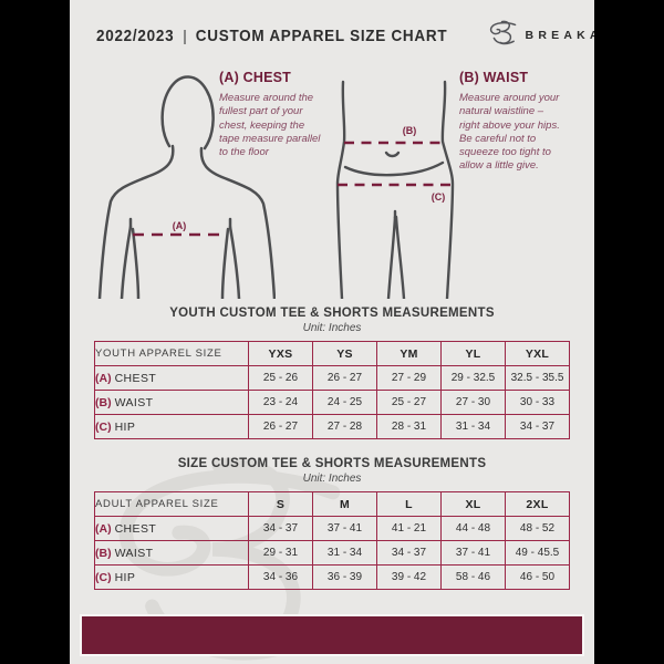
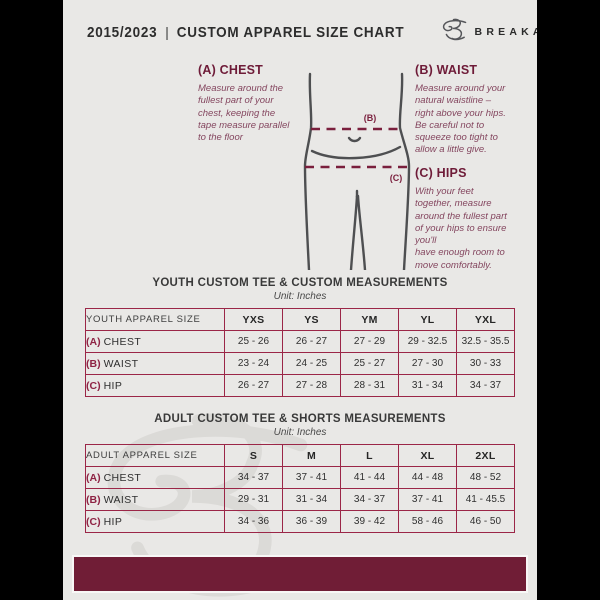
- 2022/2023
+ 2015/2023
  |
  CUSTOM APPAREL SIZE CHART
- (A)
  (B)
  (C)
  (A) CHEST
  Measure around the
  fullest part of your
  chest, keeping the
  tape measure parallel
  to the floor
  (B) WAIST
  Measure around your
  natural waistline –
  right above your hips.
  Be careful not to
  squeeze too tight to
  allow a little give.
+ (C) HIPS
+ With your feet
+ together, measure
+ around the fullest part
+ of your hips to ensure
+ you'll
+ have enough room to
+ move comfortably.
- YOUTH CUSTOM TEE & SHORTS MEASUREMENTS
+ YOUTH CUSTOM TEE & CUSTOM MEASUREMENTS
  Unit: Inches
  YOUTH APPAREL SIZE	YXS	YS	YM	YL	YXL
  (A) CHEST	25 - 26	26 - 27	27 - 29	29 - 32.5	32.5 - 35.5
  (B) WAIST	23 - 24	24 - 25	25 - 27	27 - 30	30 - 33
  (C) HIP	26 - 27	27 - 28	28 - 31	31 - 34	34 - 37
- SIZE CUSTOM TEE & SHORTS MEASUREMENTS
+ ADULT CUSTOM TEE & SHORTS MEASUREMENTS
  Unit: Inches
  ADULT APPAREL SIZE	S	M	L	XL	2XL
- (A) CHEST	34 - 37	37 - 41	41 - 21	44 - 48	48 - 52
+ (A) CHEST	34 - 37	37 - 41	41 - 44	44 - 48	48 - 52
- (B) WAIST	29 - 31	31 - 34	34 - 37	37 - 41	49 - 45.5
+ (B) WAIST	29 - 31	31 - 34	34 - 37	37 - 41	41 - 45.5
  (C) HIP	34 - 36	36 - 39	39 - 42	58 - 46	46 - 50
